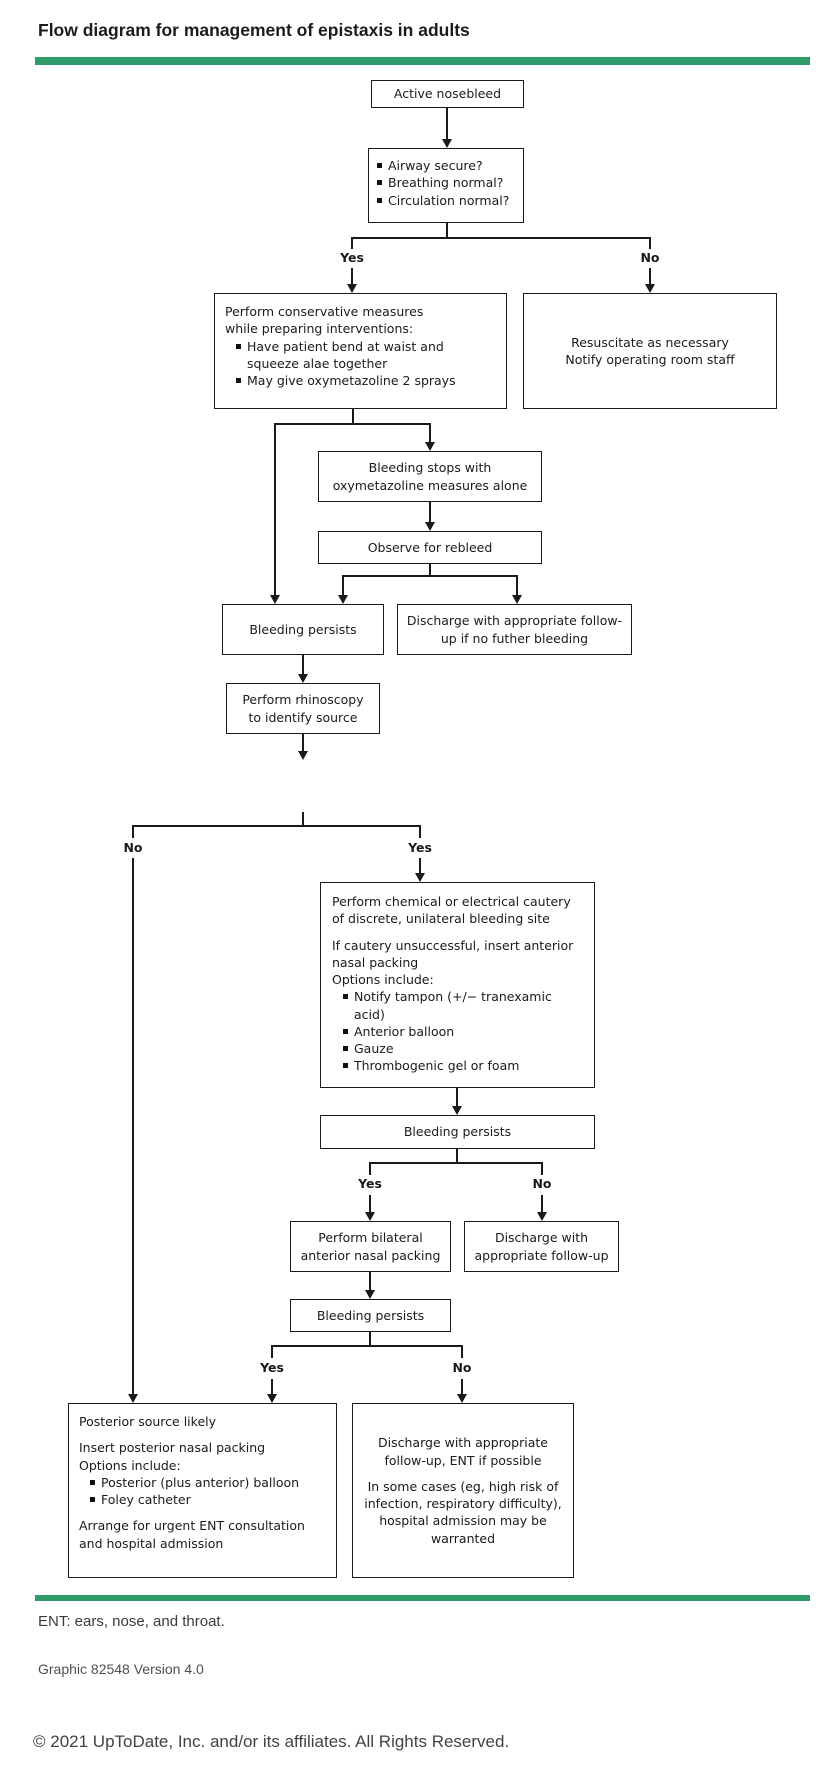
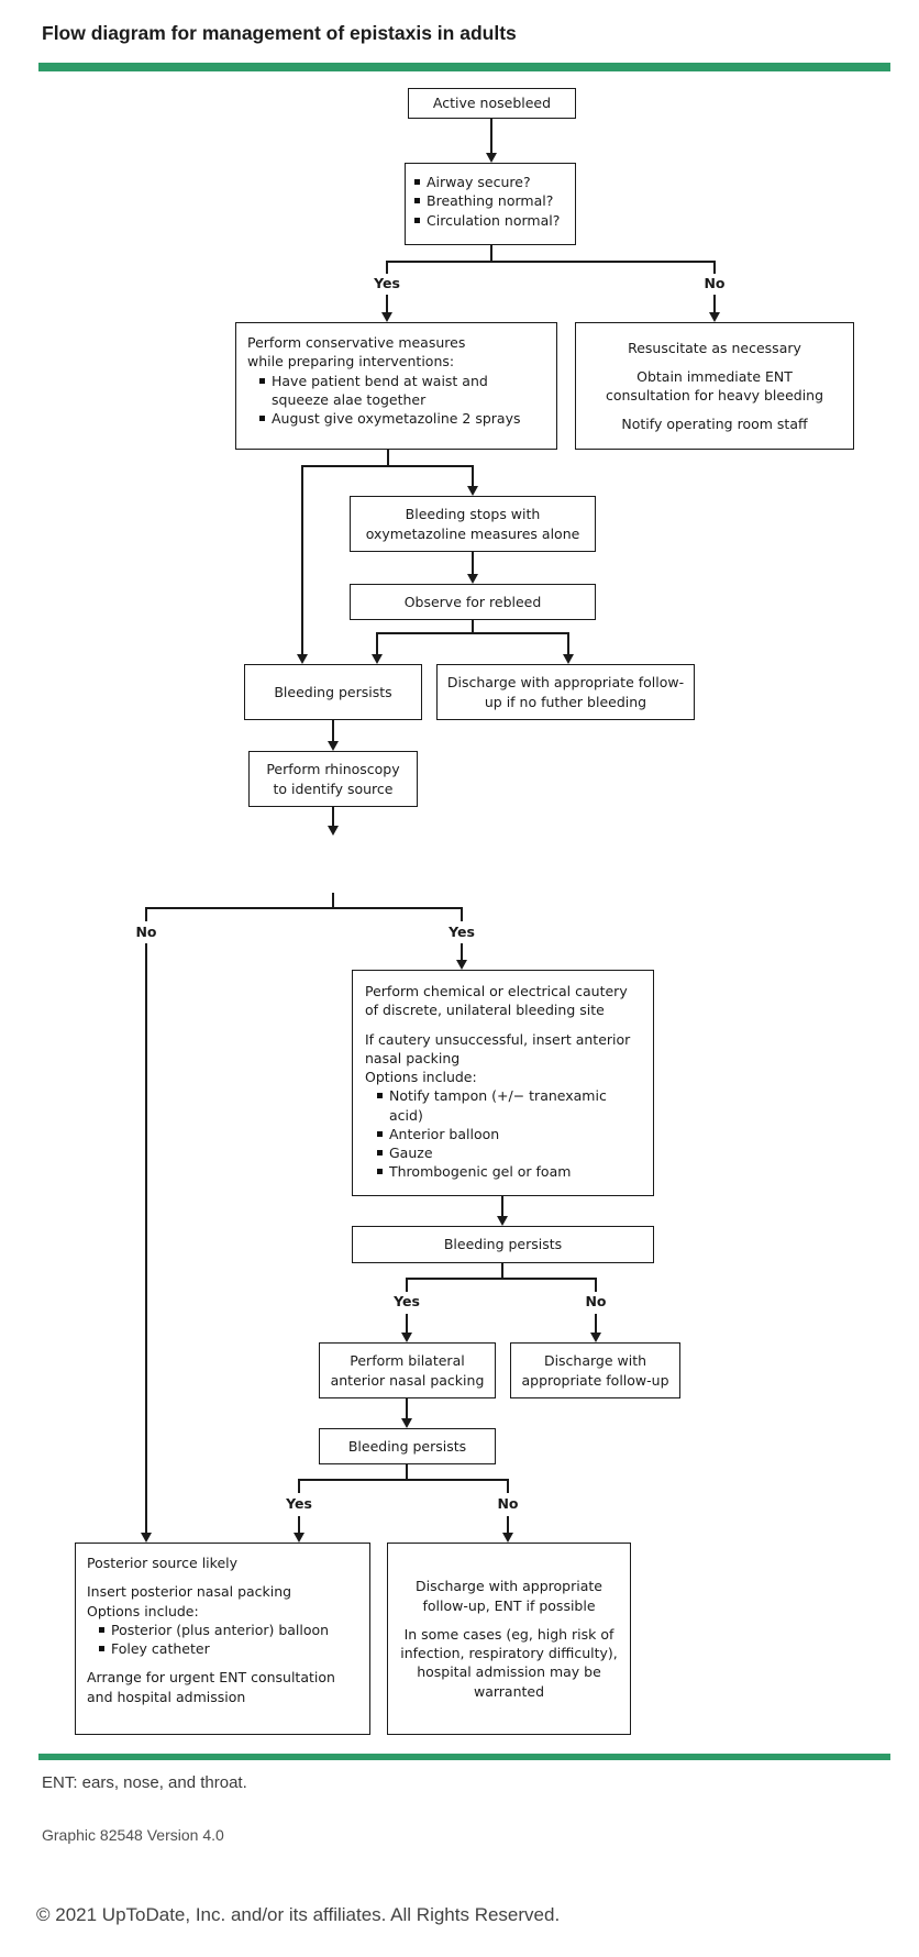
  Flow diagram for management of epistaxis in adults
  Active nosebleed
  Airway secure?
  Breathing normal?
  Circulation normal?
  Yes
  No
  Perform conservative measures while preparing interventions:
  Have patient bend at waist and squeeze alae together
- May give oxymetazoline 2 sprays
+ August give oxymetazoline 2 sprays
  Resuscitate as necessary
+ Obtain immediate ENT consultation for heavy bleeding
  Notify operating room staff
  Bleeding stops with oxymetazoline measures alone
  Observe for rebleed
  Bleeding persists
  Discharge with appropriate follow-up if no futher bleeding
  Perform rhinoscopy to identify source
  No
  Yes
  Perform chemical or electrical cautery of discrete, unilateral bleeding site
  If cautery unsuccessful, insert anterior nasal packing
  Options include:
  Notify tampon (+/− tranexamic acid)
  Anterior balloon
  Gauze
  Thrombogenic gel or foam
  Bleeding persists
  Yes
  No
  Perform bilateral anterior nasal packing
  Discharge with appropriate follow-up
  Bleeding persists
  Yes
  No
  Posterior source likely
  Insert posterior nasal packing
  Options include:
  Posterior (plus anterior) balloon
  Foley catheter
  Arrange for urgent ENT consultation and hospital admission
  Discharge with appropriate follow-up, ENT if possible
  In some cases (eg, high risk of infection, respiratory difficulty), hospital admission may be warranted
  ENT: ears, nose, and throat.
  Graphic 82548 Version 4.0
  © 2021 UpToDate, Inc. and/or its affiliates. All Rights Reserved.
